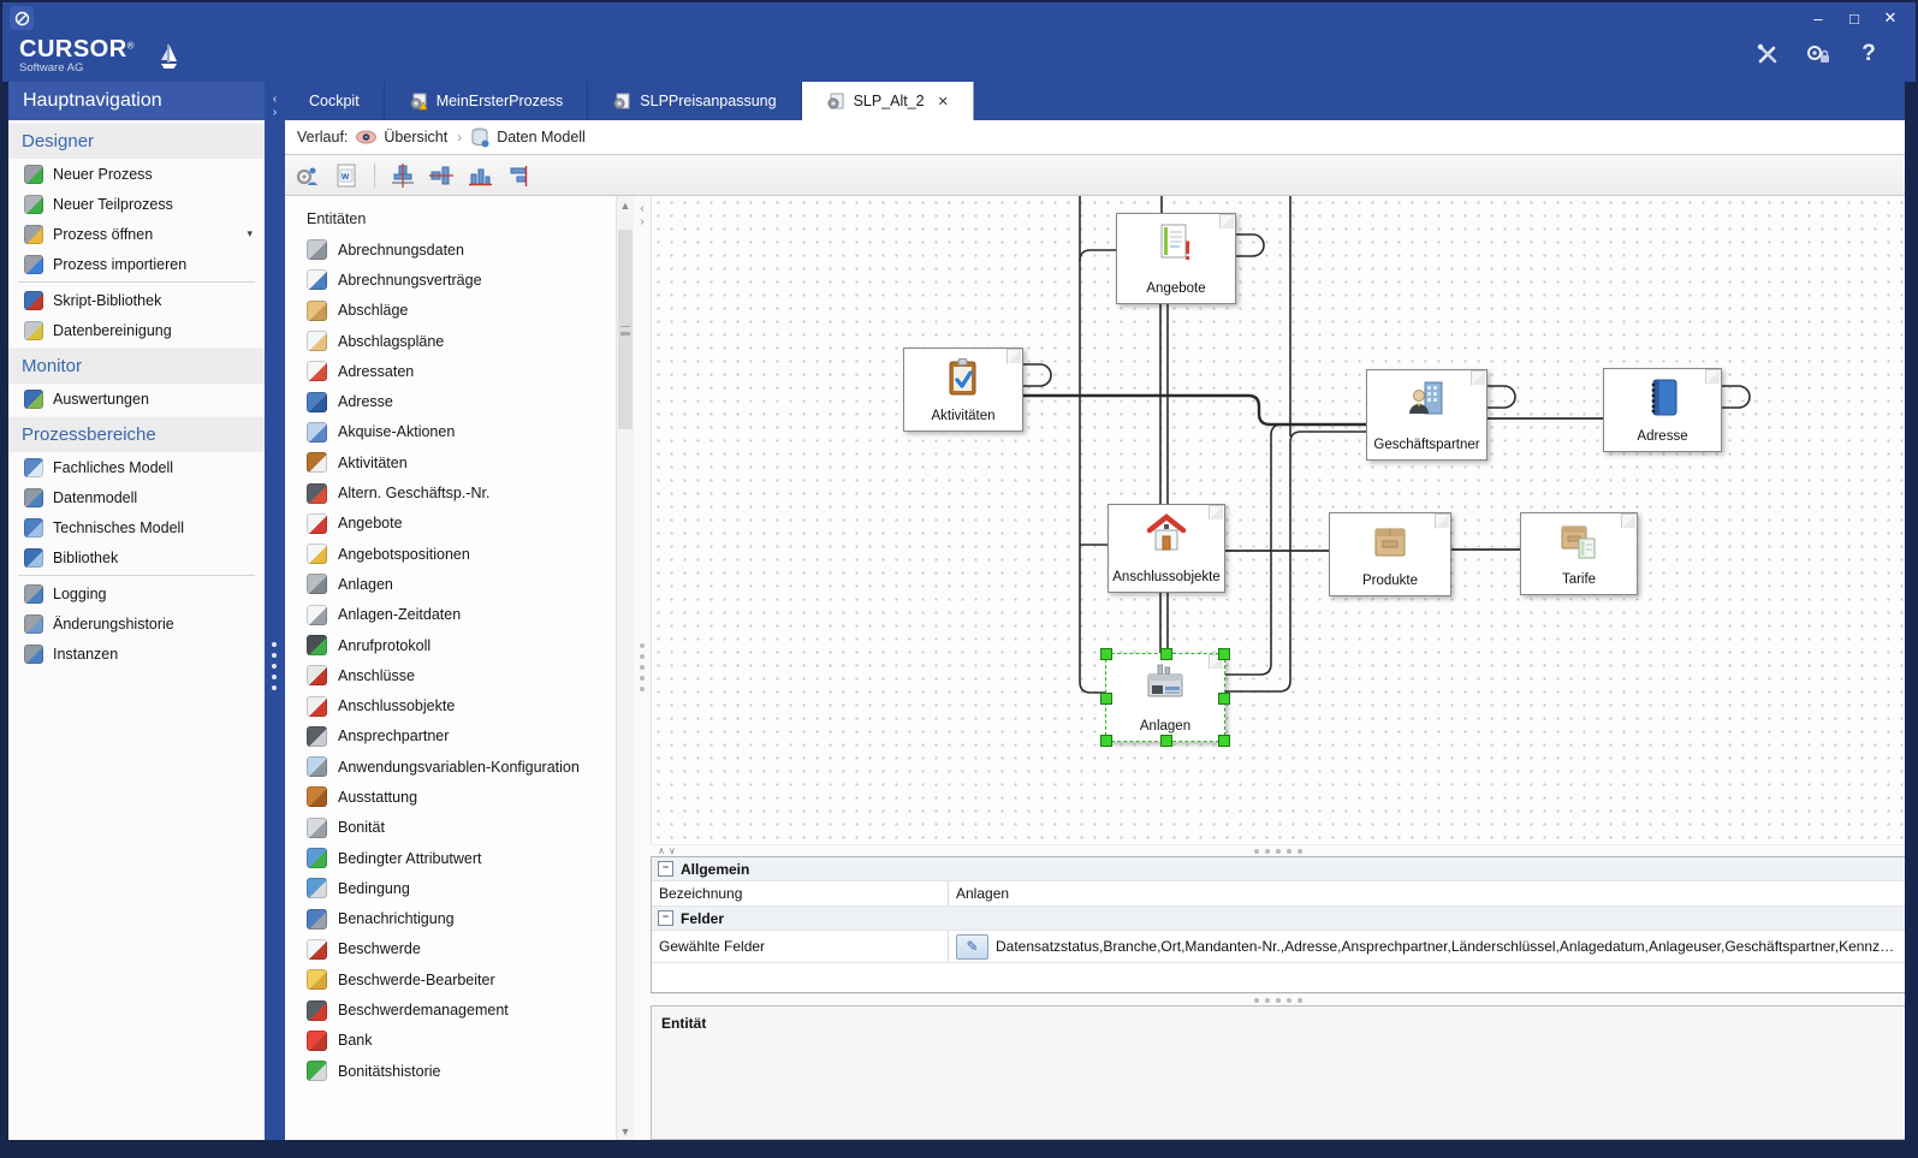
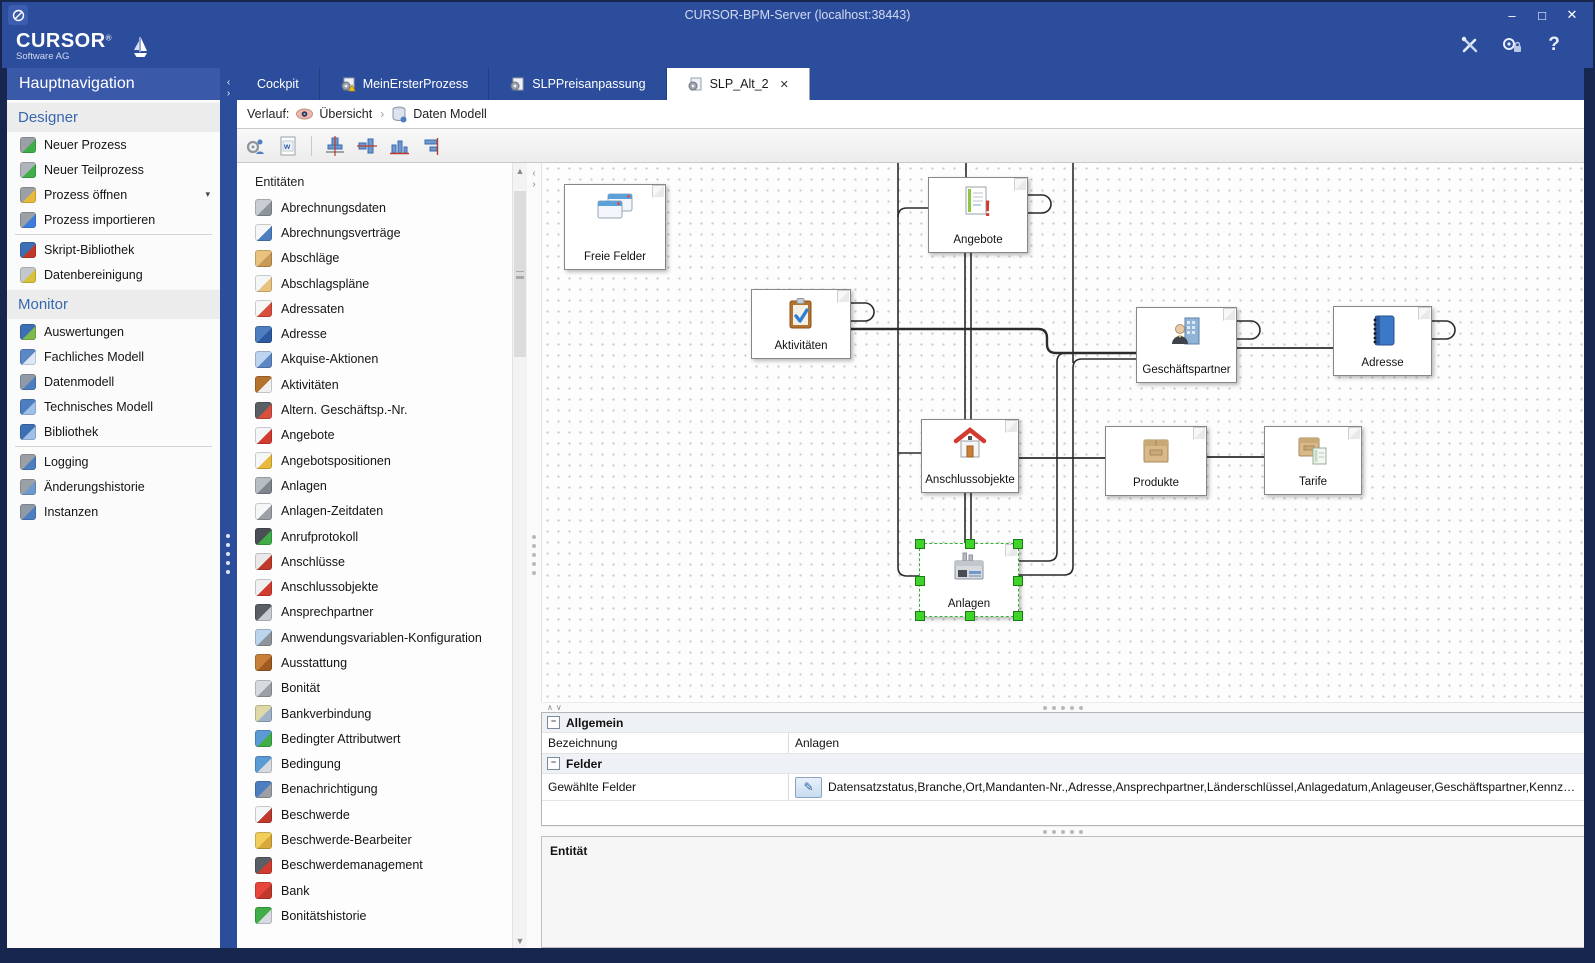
+ CURSOR-BPM-Server (localhost:38443)
  –
  □
  ✕
  CURSOR®
  Software AG
  ?
  Hauptnavigation
  Designer
  Neuer Prozess
  Neuer Teilprozess
  Prozess öffnen
  ▾
  Prozess importieren
  Skript-Bibliothek
  Datenbereinigung
  Monitor
  Auswertungen
- Prozessbereiche
  Fachliches Modell
  Datenmodell
  Technisches Modell
  Bibliothek
  Logging
  Änderungshistorie
  Instanzen
  ‹
  ›
  Cockpit
  MeinErsterProzess
  SLPPreisanpassung
  SLP_Alt_2
  ✕
  Verlauf:
  Übersicht
  ›
  Daten Modell
  w
  Entitäten
  Abrechnungsdaten
  Abrechnungsverträge
  Abschläge
  Abschlagspläne
  Adressaten
  Adresse
  Akquise-Aktionen
  Aktivitäten
  Altern. Geschäftsp.-Nr.
  Angebote
  Angebotspositionen
  Anlagen
  Anlagen-Zeitdaten
  Anrufprotokoll
  Anschlüsse
  Anschlussobjekte
  Ansprechpartner
  Anwendungsvariablen-Konfiguration
  Ausstattung
  Bonität
+ Bankverbindung
  Bedingter Attributwert
  Bedingung
  Benachrichtigung
  Beschwerde
  Beschwerde-Bearbeiter
  Beschwerdemanagement
  Bank
  Bonitätshistorie
  ▲
  ▼
  ‹
  ›
+ Freie Felder
  !
  Angebote
  Aktivitäten
  Geschäftspartner
  Adresse
  Anschlussobjekte
  Produkte
  Tarife
  Anlagen
  ∧∨
  −
  Allgemein
  Bezeichnung
  Anlagen
  −
  Felder
  Gewählte Felder
  ✎
  Datensatzstatus,Branche,Ort,Mandanten-Nr.,Adresse,Ansprechpartner,Länderschlüssel,Anlagedatum,Anlageuser,Geschäftspartner,Kennz. H
  Entität
